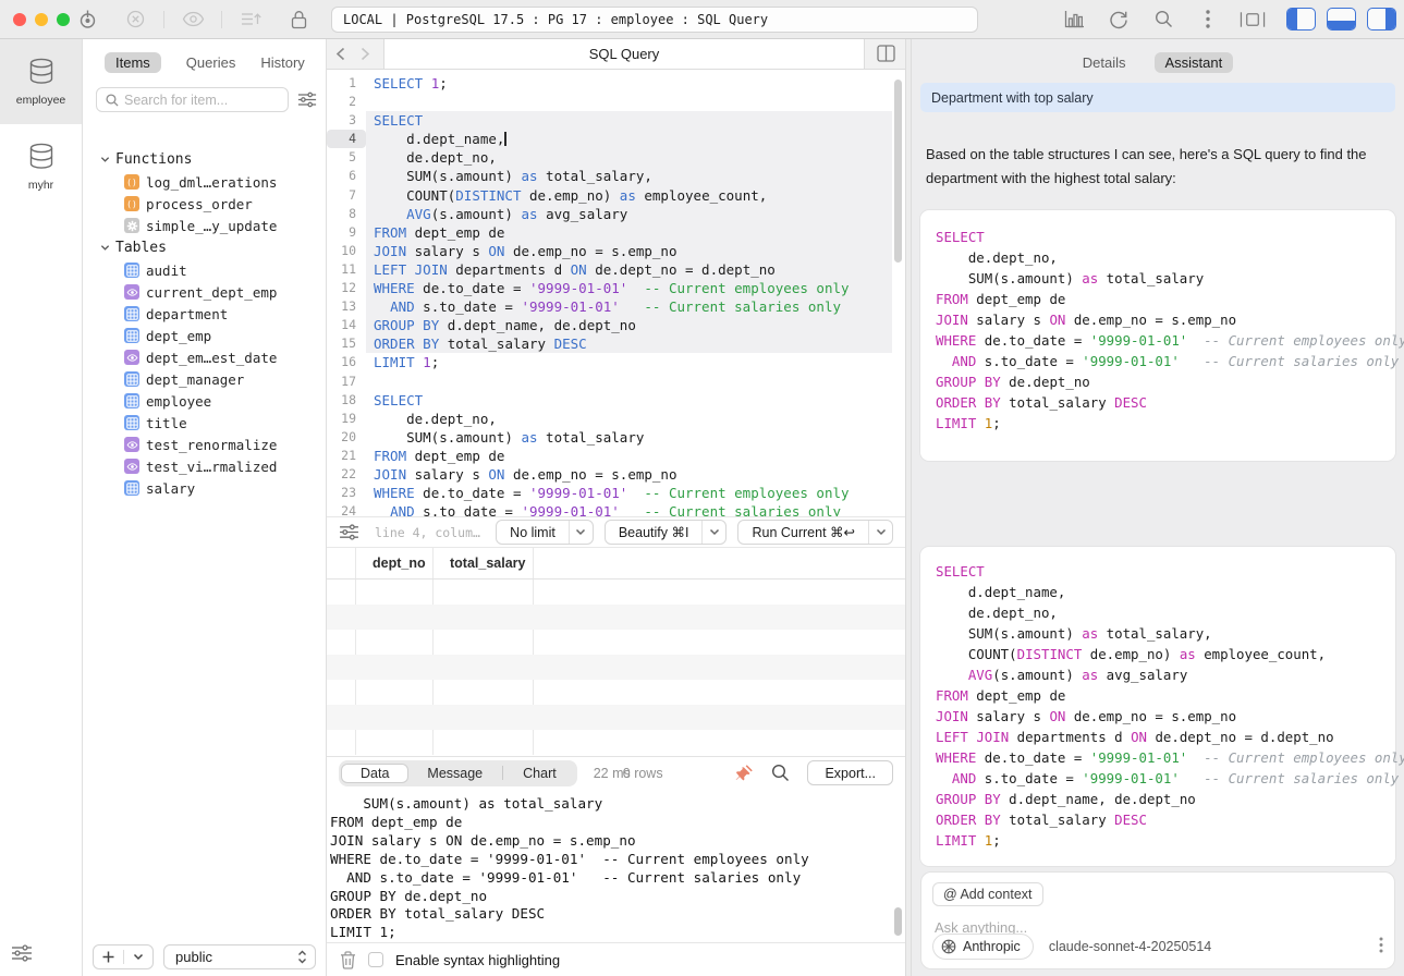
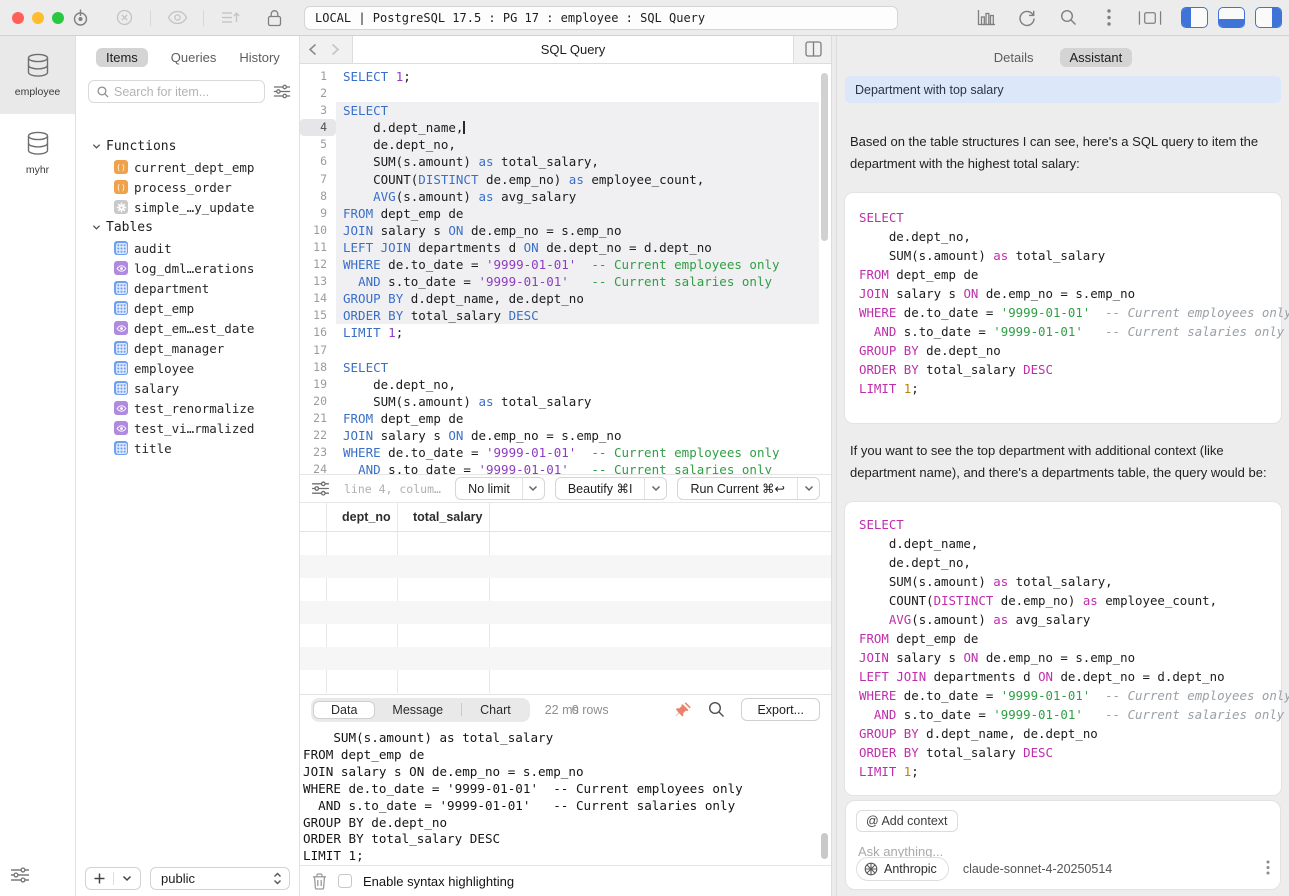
  LOCAL | PostgreSQL 17.5 : PG 17 : employee : SQL Query
  employee
  myhr
  Items
  Queries
  History
  Search for item...
  Functions
  ()
- log_dml…erations
+ current_dept_emp
  ()
  process_order
  simple_…y_update
  Tables
  audit
- current_dept_emp
+ log_dml…erations
  department
  dept_emp
  dept_em…est_date
  dept_manager
  employee
- title
+ salary
  test_renormalize
  test_vi…rmalized
- salary
+ title
  public
  SQL Query
  1
  SELECT 1;
  2
  3
  SELECT
  4
  d.dept_name,
  5
  de.dept_no,
  6
  SUM(s.amount) as total_salary,
  7
  COUNT(DISTINCT de.emp_no) as employee_count,
  8
  AVG(s.amount) as avg_salary
  9
  FROM dept_emp de
  10
  JOIN salary s ON de.emp_no = s.emp_no
  11
  LEFT JOIN departments d ON de.dept_no = d.dept_no
  12
  WHERE de.to_date = '9999-01-01' -- Current employees only
  13
  AND s.to_date = '9999-01-01' -- Current salaries only
  14
  GROUP BY d.dept_name, de.dept_no
  15
  ORDER BY total_salary DESC
  16
  LIMIT 1;
  17
  18
  SELECT
  19
  de.dept_no,
  20
  SUM(s.amount) as total_salary
  21
  FROM dept_emp de
  22
  JOIN salary s ON de.emp_no = s.emp_no
  23
  WHERE de.to_date = '9999-01-01' -- Current employees only
  24
  AND s.to_date = '9999-01-01' -- Current salaries only
  line 4, colum…
  No limit
  Beautify ⌘I
  Run Current ⌘↩
  dept_no
  total_salary
  Data
  Message
  Chart
  22 ms
  0 rows
  Export...
  SUM(s.amount) as total_salary
  FROM dept_emp de
  JOIN salary s ON de.emp_no = s.emp_no
  WHERE de.to_date = '9999-01-01' -- Current employees only
  AND s.to_date = '9999-01-01' -- Current salaries only
  GROUP BY de.dept_no
  ORDER BY total_salary DESC
  LIMIT 1;
  Enable syntax highlighting
  Details
  Assistant
  Department with top salary
- Based on the table structures I can see, here's a SQL query to find the department with the highest total salary:
+ Based on the table structures I can see, here's a SQL query to item the department with the highest total salary:
  SELECT
  de.dept_no,
  SUM(s.amount) as total_salary
  FROM dept_emp de
  JOIN salary s ON de.emp_no = s.emp_no
  WHERE de.to_date = '9999-01-01' -- Current employees only AND s.to_date = '9999-01-01' -- Current salaries only GROUP BY de.dept_no
  ORDER BY total_salary DESC LIMIT 1;
+ If you want to see the top department with additional context (like department name), and there's a departments table, the query would be:
  SELECT
  d.dept_name,
  de.dept_no,
  SUM(s.amount) as total_salary,
  COUNT(DISTINCT de.emp_no) as employee_count,
  AVG(s.amount) as avg_salary
  FROM dept_emp de
  JOIN salary s ON de.emp_no = s.emp_no
  LEFT JOIN departments d ON de.dept_no = d.dept_no
  WHERE de.to_date = '9999-01-01' -- Current employees only AND s.to_date = '9999-01-01' -- Current salaries only GROUP BY d.dept_name, de.dept_no
  ORDER BY total_salary DESC LIMIT 1;
  @ Add context
  Ask anything...
  Anthropic
  claude-sonnet-4-20250514
